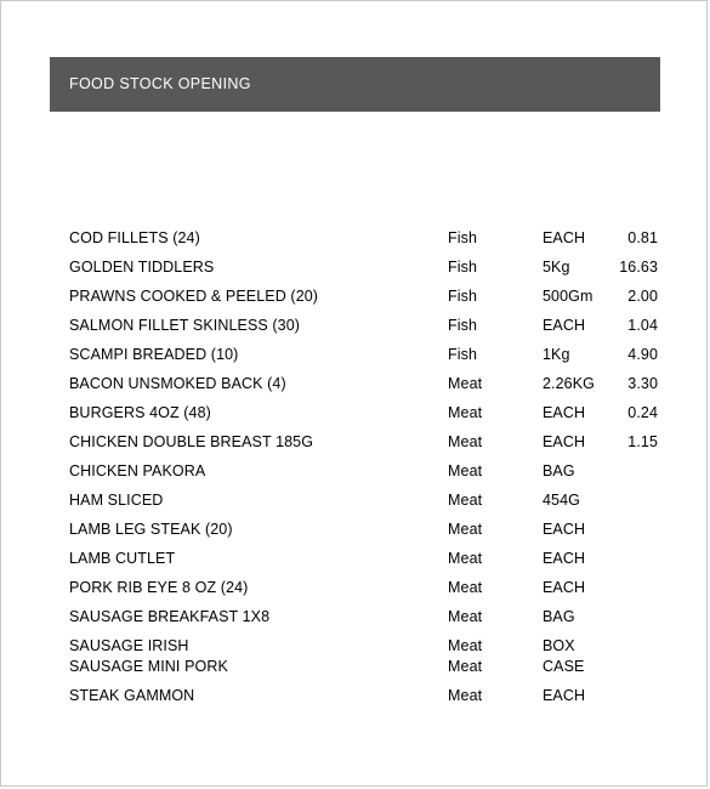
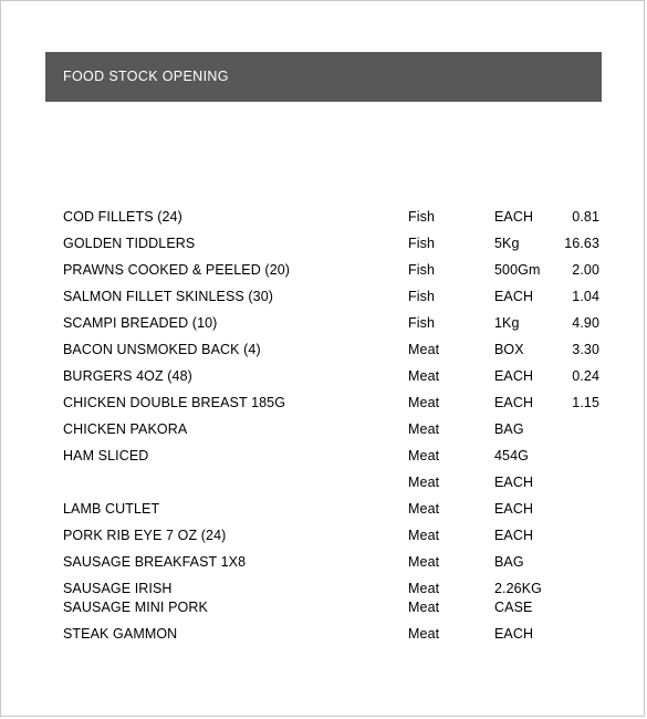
  FOOD STOCK OPENING
  COD FILLETS (24)
  Fish
  EACH
  0.81
  GOLDEN TIDDLERS
  Fish
  5Kg
  16.63
  PRAWNS COOKED & PEELED (20)
  Fish
  500Gm
  2.00
  SALMON FILLET SKINLESS (30)
  Fish
  EACH
  1.04
  SCAMPI BREADED (10)
  Fish
  1Kg
  4.90
  BACON UNSMOKED BACK (4)
  Meat
- 2.26KG
+ BOX
  3.30
  BURGERS 4OZ (48)
  Meat
  EACH
  0.24
  CHICKEN DOUBLE BREAST 185G
  Meat
  EACH
  1.15
  CHICKEN PAKORA
  Meat
  BAG
  HAM SLICED
  Meat
  454G
- LAMB LEG STEAK (20)
  Meat
  EACH
  LAMB CUTLET
  Meat
  EACH
- PORK RIB EYE 8 OZ (24)
+ PORK RIB EYE 7 OZ (24)
  Meat
  EACH
  SAUSAGE BREAKFAST 1X8
  Meat
  BAG
  SAUSAGE IRISH
  Meat
- BOX
+ 2.26KG
  SAUSAGE MINI PORK
  Meat
  CASE
  STEAK GAMMON
  Meat
  EACH
